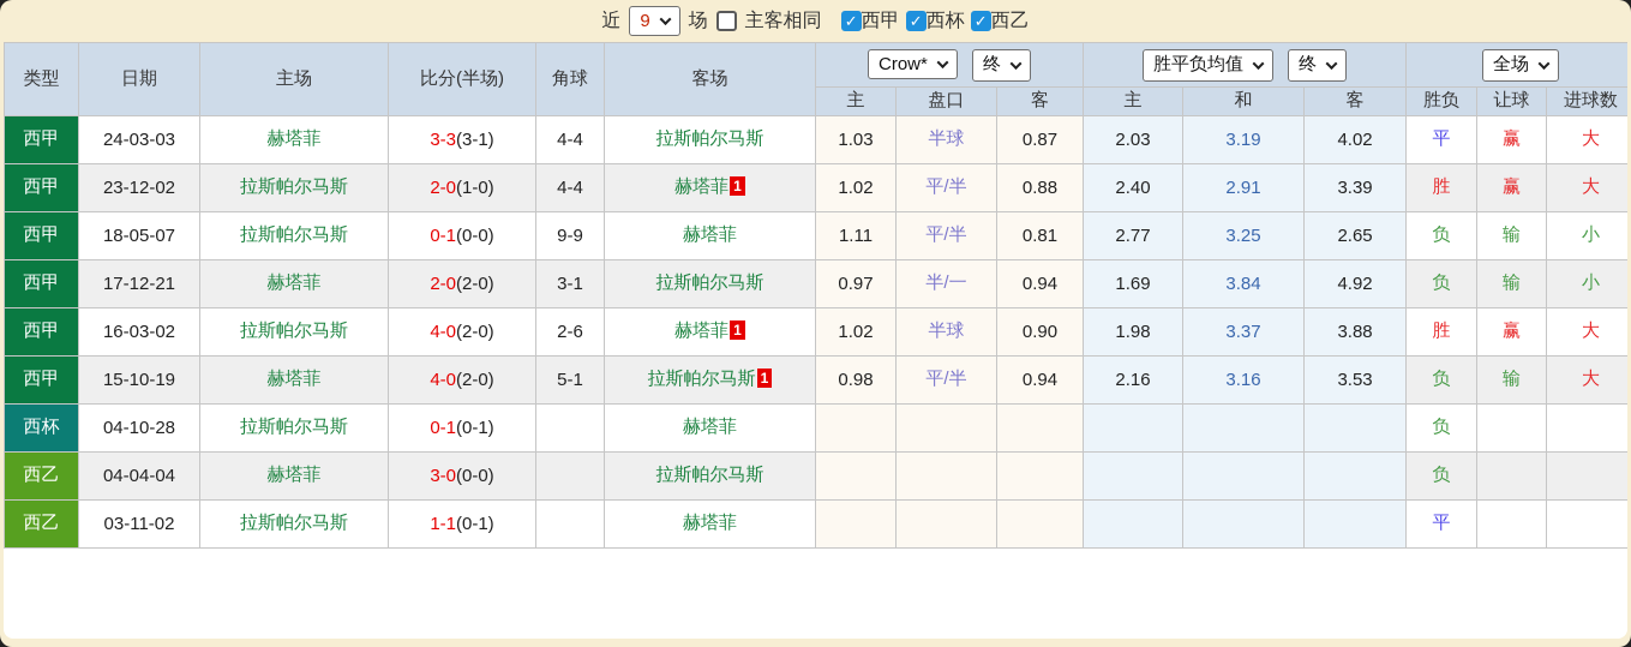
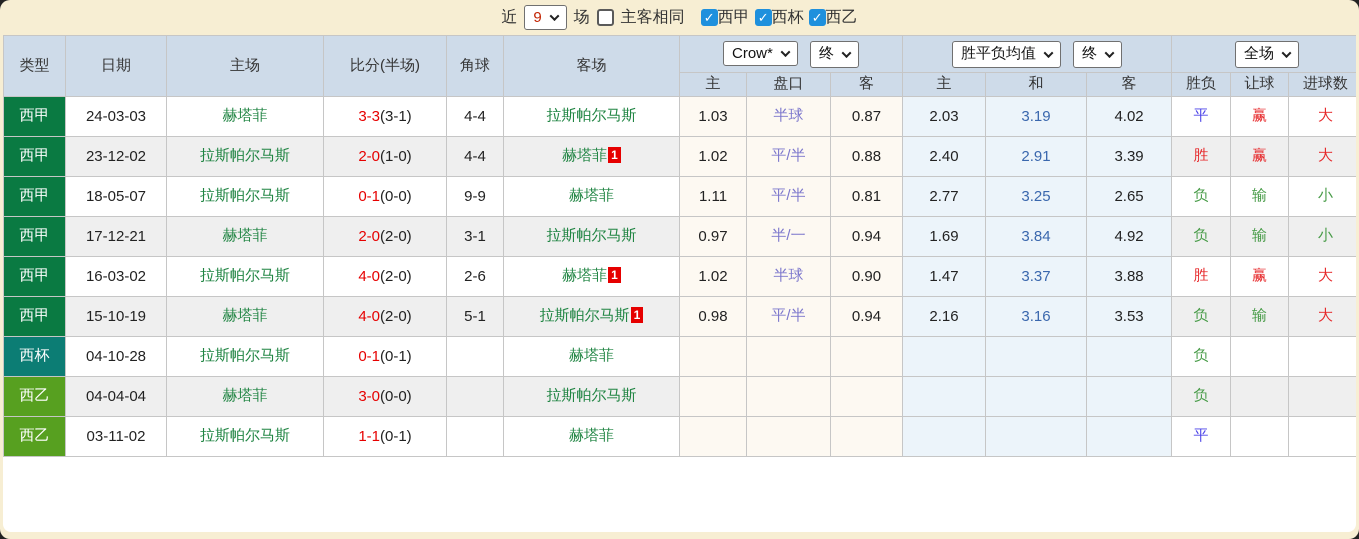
  近
  9
  场
  主客相同
  ✓
  西甲
  ✓
  西杯
  ✓
  西乙
  类型	日期	主场	比分(半场)	角球	客场	Crow* 终	胜平负均值 终	全场
  主	盘口	客	主	和	客	胜负	让球	进球数
  西甲	24-03-03	赫塔菲	3-3(3-1)	4-4	拉斯帕尔马斯	1.03	半球	0.87	2.03	3.19	4.02	平	赢	大
  西甲	23-12-02	拉斯帕尔马斯	2-0(1-0)	4-4	赫塔菲 1	1.02	平/半	0.88	2.40	2.91	3.39	胜	赢	大
  西甲	18-05-07	拉斯帕尔马斯	0-1(0-0)	9-9	赫塔菲	1.11	平/半	0.81	2.77	3.25	2.65	负	输	小
  西甲	17-12-21	赫塔菲	2-0(2-0)	3-1	拉斯帕尔马斯	0.97	半/一	0.94	1.69	3.84	4.92	负	输	小
- 西甲	16-03-02	拉斯帕尔马斯	4-0(2-0)	2-6	赫塔菲 1	1.02	半球	0.90	1.98	3.37	3.88	胜	赢	大
+ 西甲	16-03-02	拉斯帕尔马斯	4-0(2-0)	2-6	赫塔菲 1	1.02	半球	0.90	1.47	3.37	3.88	胜	赢	大
  西甲	15-10-19	赫塔菲	4-0(2-0)	5-1	拉斯帕尔马斯 1	0.98	平/半	0.94	2.16	3.16	3.53	负	输	大
  西杯	04-10-28	拉斯帕尔马斯	0-1(0-1)		赫塔菲							负
  西乙	04-04-04	赫塔菲	3-0(0-0)		拉斯帕尔马斯							负
  西乙	03-11-02	拉斯帕尔马斯	1-1(0-1)		赫塔菲							平
